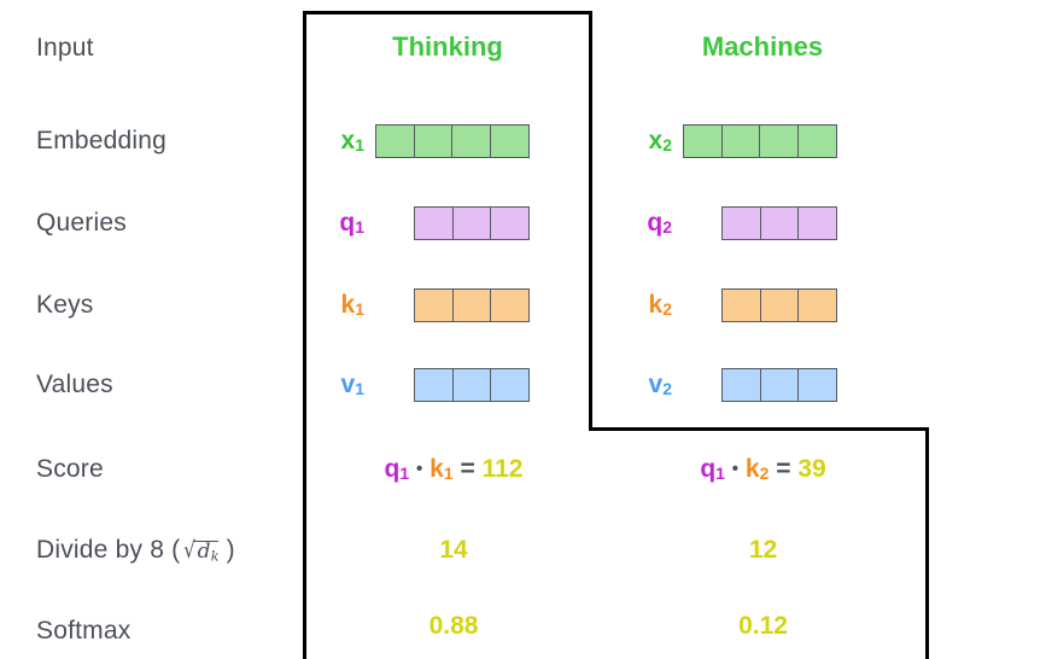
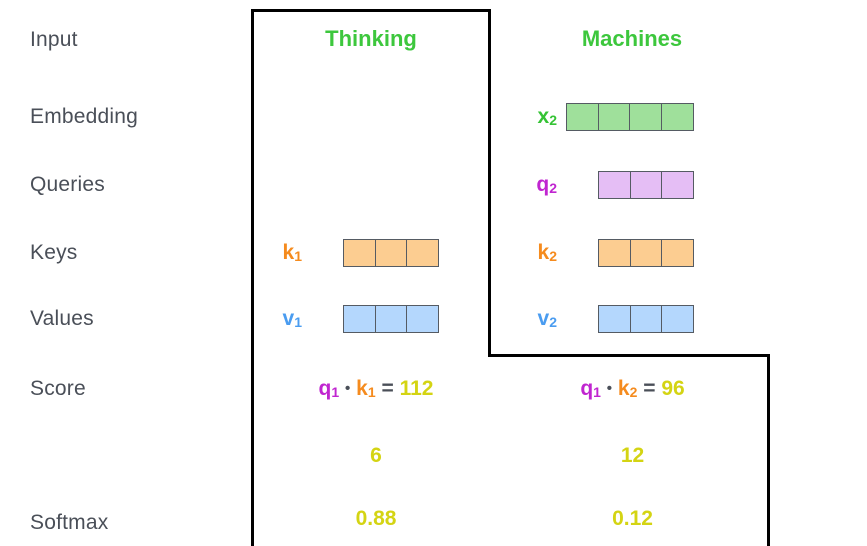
  Input
  Embedding
  Queries
  Keys
  Values
  Score
- Divide by 8 ( √dk )
  Softmax
  Thinking
- x1
- q1
  k1
  v1
  q1 • k1 = 112
- 14
+ 6
  0.88
  Machines
  x2
  q2
  k2
  v2
- q1 • k2 = 39
+ q1 • k2 = 96
  12
  0.12
